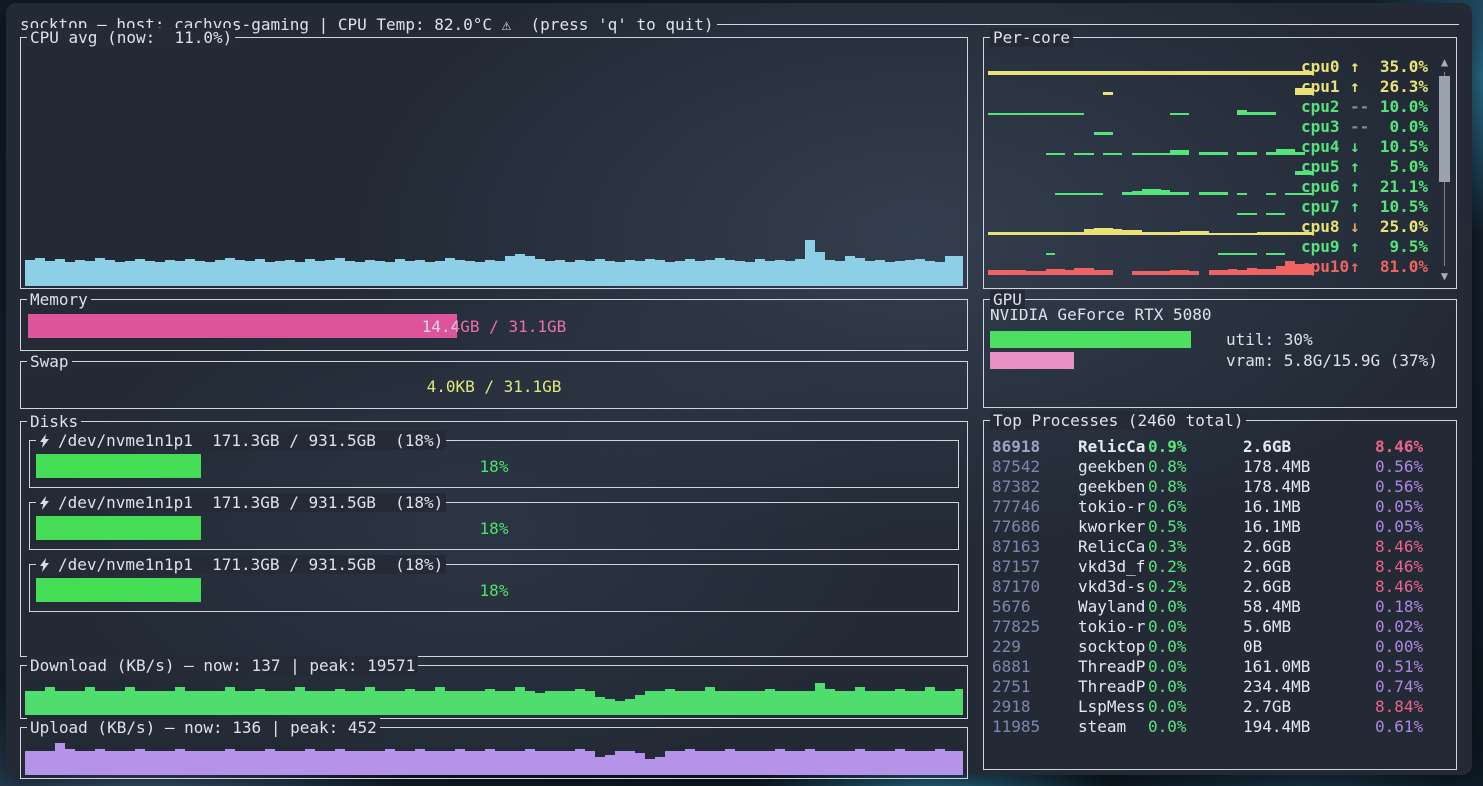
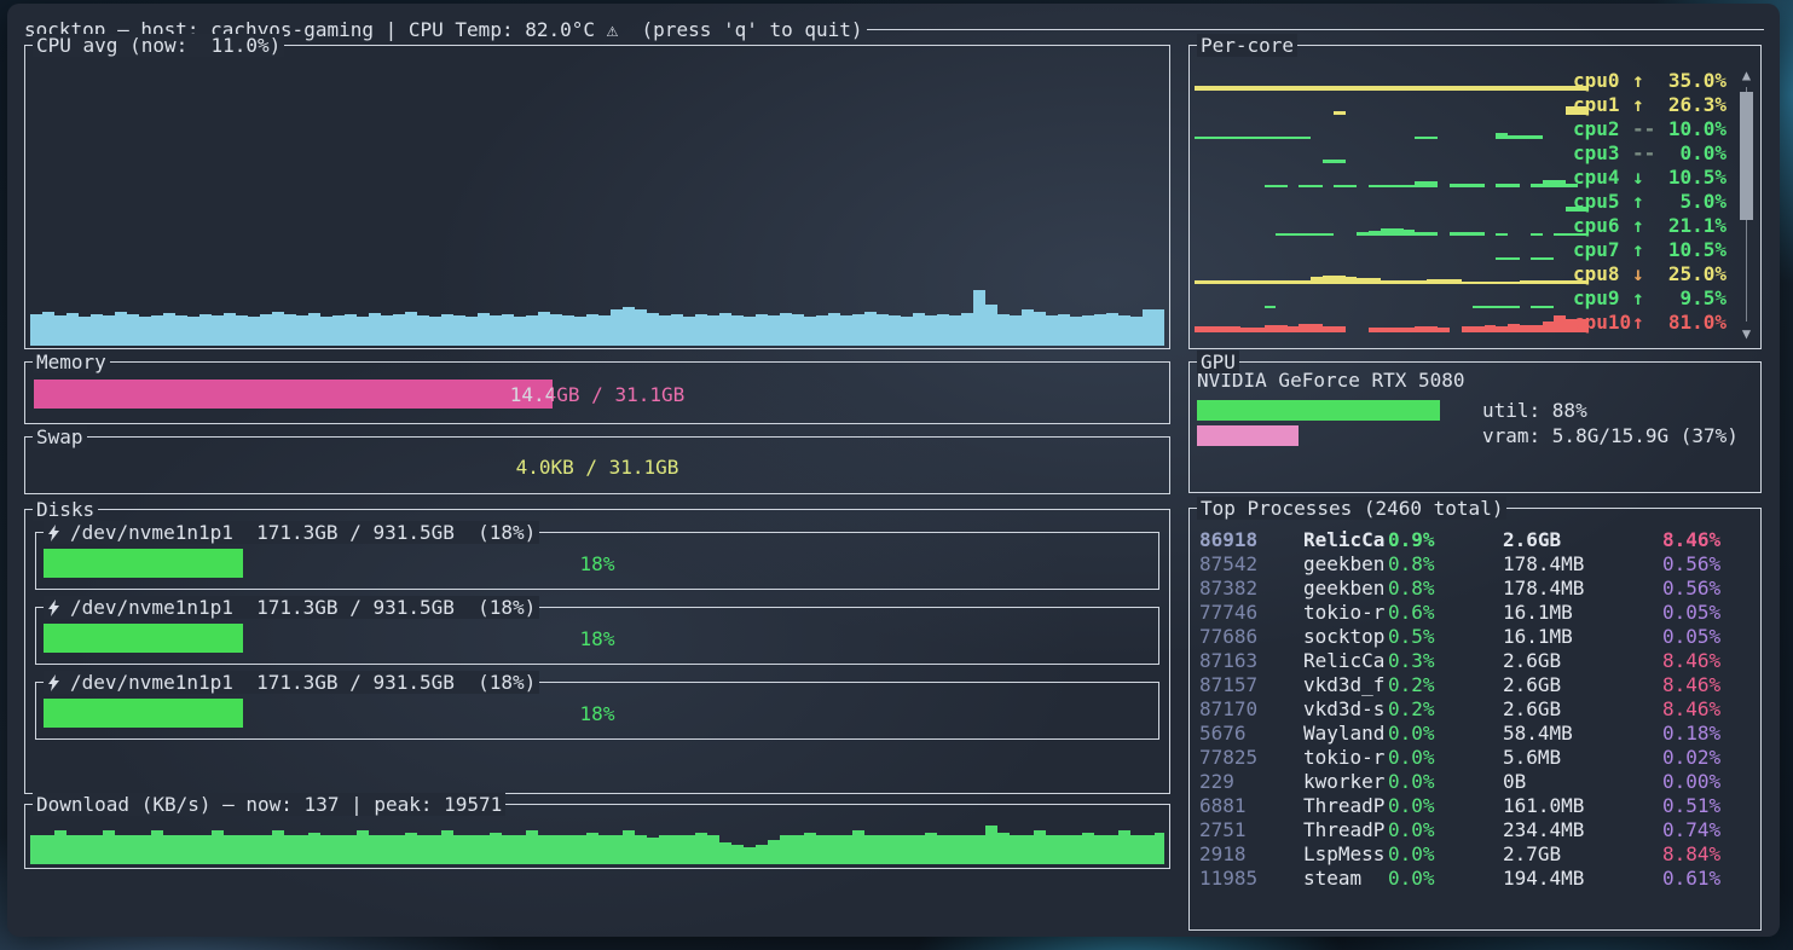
  socktop — host: cachyos-gaming | CPU Temp: 82.0°C ⚠ (press 'q' to quit)
  CPU avg (now: 11.0%)
  Memory
  14.4GB / 31.1GB
  Swap
  4.0KB / 31.1GB
  Disks
  /dev/nvme1n1p1 171.3GB / 931.5GB (18%)
  18%
  /dev/nvme1n1p1 171.3GB / 931.5GB (18%)
  18%
  /dev/nvme1n1p1 171.3GB / 931.5GB (18%)
  18%
  Download (KB/s) — now: 137 | peak: 19571
- Upload (KB/s) — now: 136 | peak: 452
  Per-core
  cpu0
  ↑
  35.0%
  cpu1
  ↑
  26.3%
  cpu2
  --
  10.0%
  cpu3
  --
  0.0%
  cpu4
  ↓
  10.5%
  cpu5
  ↑
  5.0%
  cpu6
  ↑
  21.1%
  cpu7
  ↑
  10.5%
  cpu8
  ↓
  25.0%
  cpu9
  ↑
  9.5%
  cpu10
  ↑
  81.0%
  ▲
  ▼
  GPU
  NVIDIA GeForce RTX 5080
- util: 30%
+ util: 88%
  vram: 5.8G/15.9G (37%)
  Top Processes (2460 total)
  86918
  RelicCa
  0.9%
  2.6GB
  8.46%
  87542
  geekben
  0.8%
  178.4MB
  0.56%
  87382
  geekben
  0.8%
  178.4MB
  0.56%
  77746
  tokio-r
  0.6%
  16.1MB
  0.05%
  77686
- kworker
+ socktop
  0.5%
  16.1MB
  0.05%
  87163
  RelicCa
  0.3%
  2.6GB
  8.46%
  87157
  vkd3d_f
  0.2%
  2.6GB
  8.46%
  87170
  vkd3d-s
  0.2%
  2.6GB
  8.46%
  5676
  Wayland
  0.0%
  58.4MB
  0.18%
  77825
  tokio-r
  0.0%
  5.6MB
  0.02%
  229
- socktop
+ kworker
  0.0%
  0B
  0.00%
  6881
  ThreadP
  0.0%
  161.0MB
  0.51%
  2751
  ThreadP
  0.0%
  234.4MB
  0.74%
  2918
  LspMess
  0.0%
  2.7GB
  8.84%
  11985
  steam
  0.0%
  194.4MB
  0.61%
